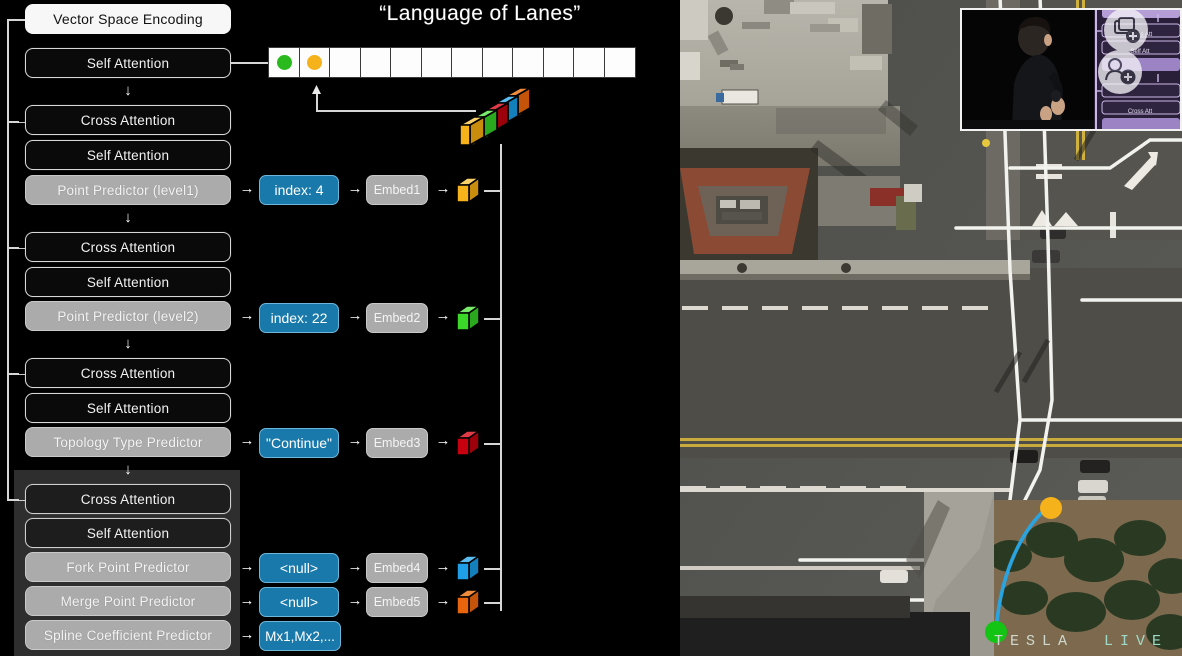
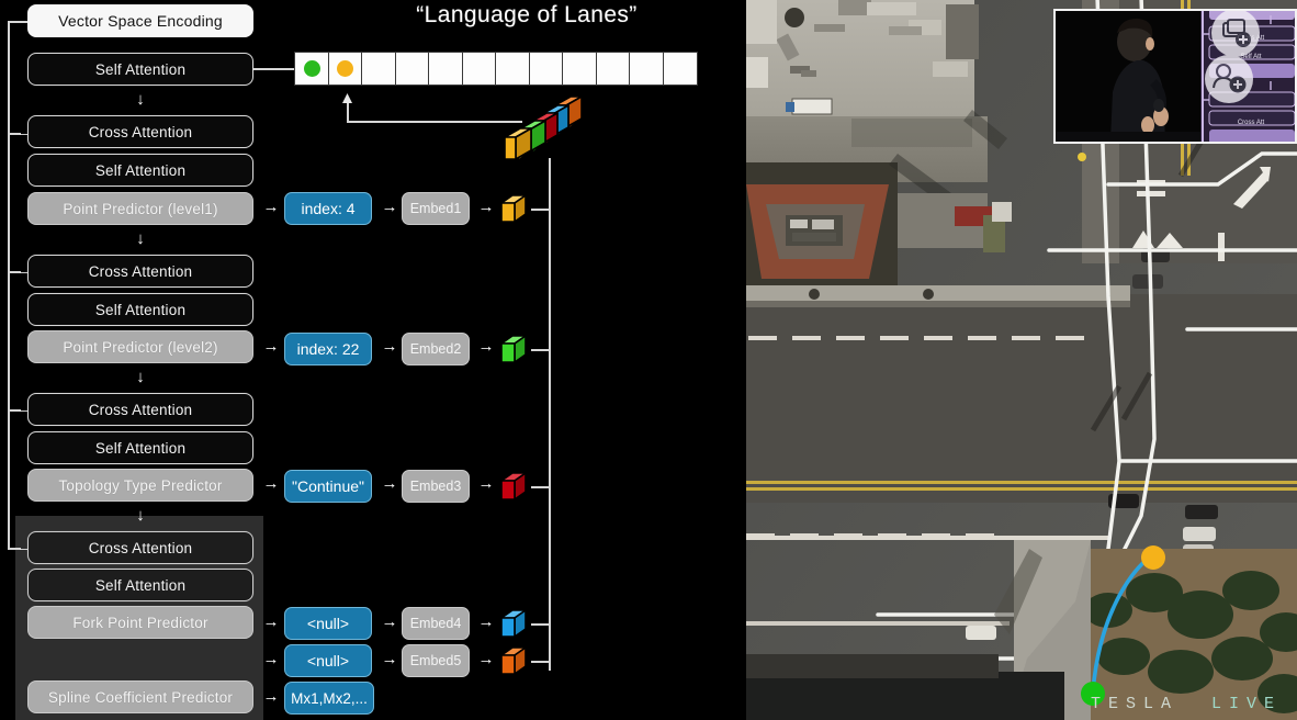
  “Language of Lanes”
  →
  →
  →
  →
  Vector Space Encoding
  Self Attention
  Cross Attention
  Self Attention
  Point Predictor (level1)
  Cross Attention
  Self Attention
  Point Predictor (level2)
  Cross Attention
  Self Attention
  Topology Type Predictor
  Cross Attention
  Self Attention
  Fork Point Predictor
- Merge Point Predictor
  Spline Coefficient Predictor
  ↓
  ↓
  ↓
  ↓
  →
  index: 4
  →
  Embed1
  →
  →
  index: 22
  →
  Embed2
  →
  →
  "Continue"
  →
  Embed3
  →
  →
  <null>
  →
  Embed4
  →
  →
  <null>
  →
  Embed5
  →
  →
  Mx1,Mx2,...
  TESLA
  LIVE
